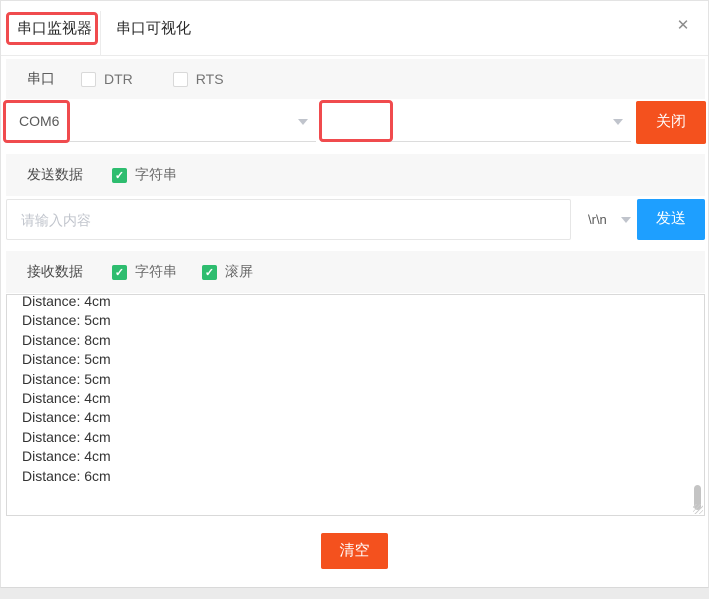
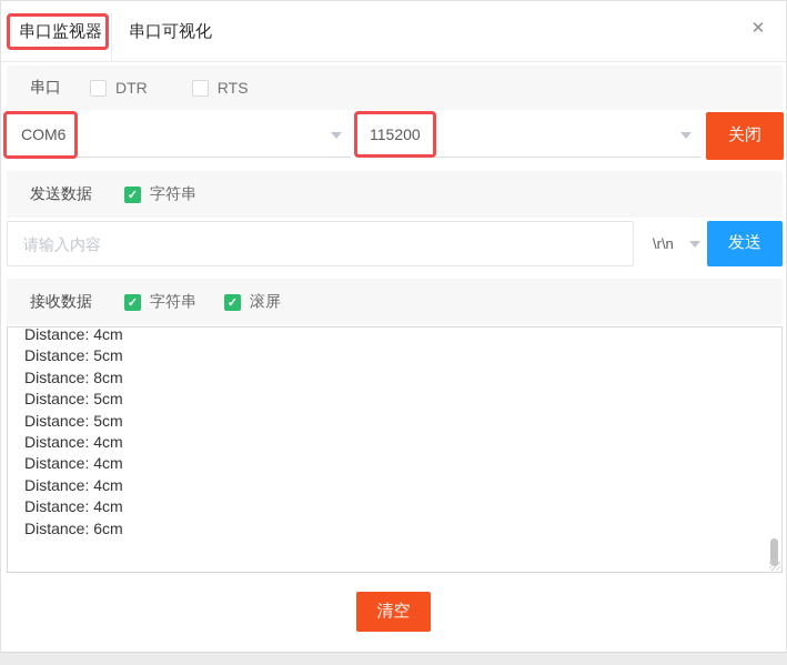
  串口监视器
  串口可视化
  ✕
  串口
  DTR
  RTS
  COM6
+ 115200
  关闭
  发送数据
  ✓
  字符串
  请输入内容
  \r\n
  发送
  接收数据
  ✓
  字符串
  ✓
  滚屏
  Distance: 4cm
  Distance: 5cm
  Distance: 8cm
  Distance: 5cm
  Distance: 5cm
  Distance: 4cm
  Distance: 4cm
  Distance: 4cm
  Distance: 4cm
  Distance: 6cm
  清空
